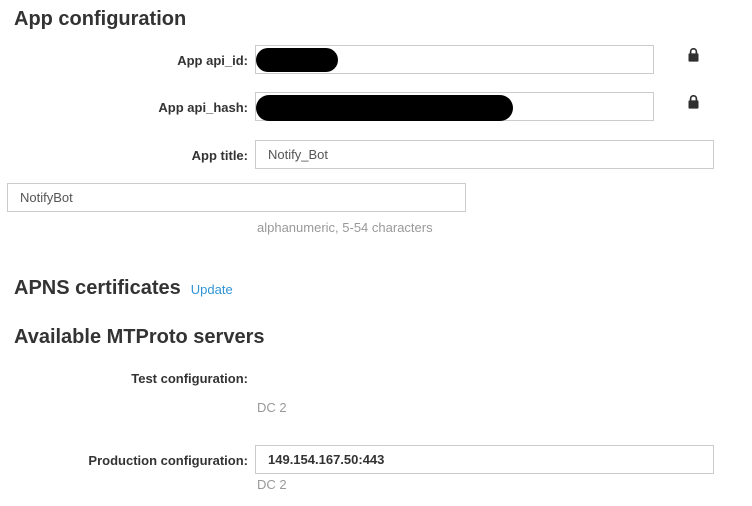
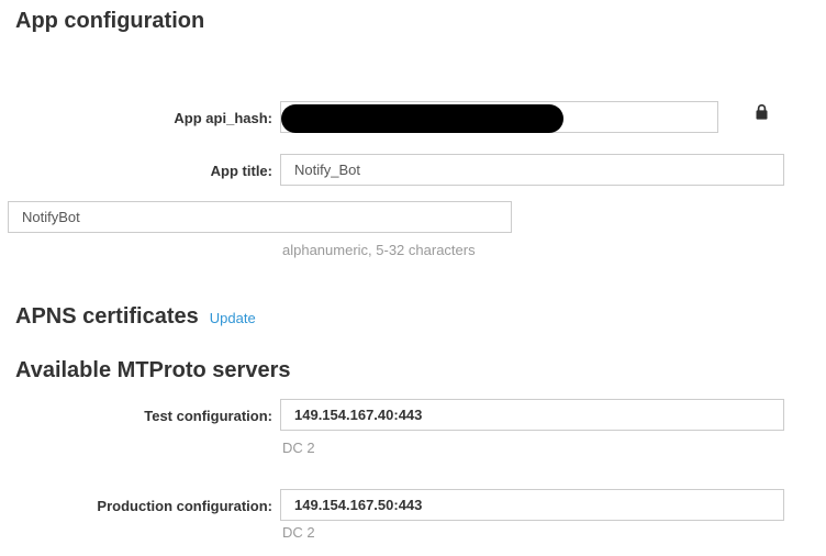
  App configuration
- App api_id:
  App api_hash:
  App title:
  Notify_Bot
  NotifyBot
- alphanumeric, 5-54 characters
+ alphanumeric, 5-32 characters
  APNS certificates
  Update
  Available MTProto servers
  Test configuration:
+ 149.154.167.40:443
  DC 2
  Production configuration:
  149.154.167.50:443
  DC 2
